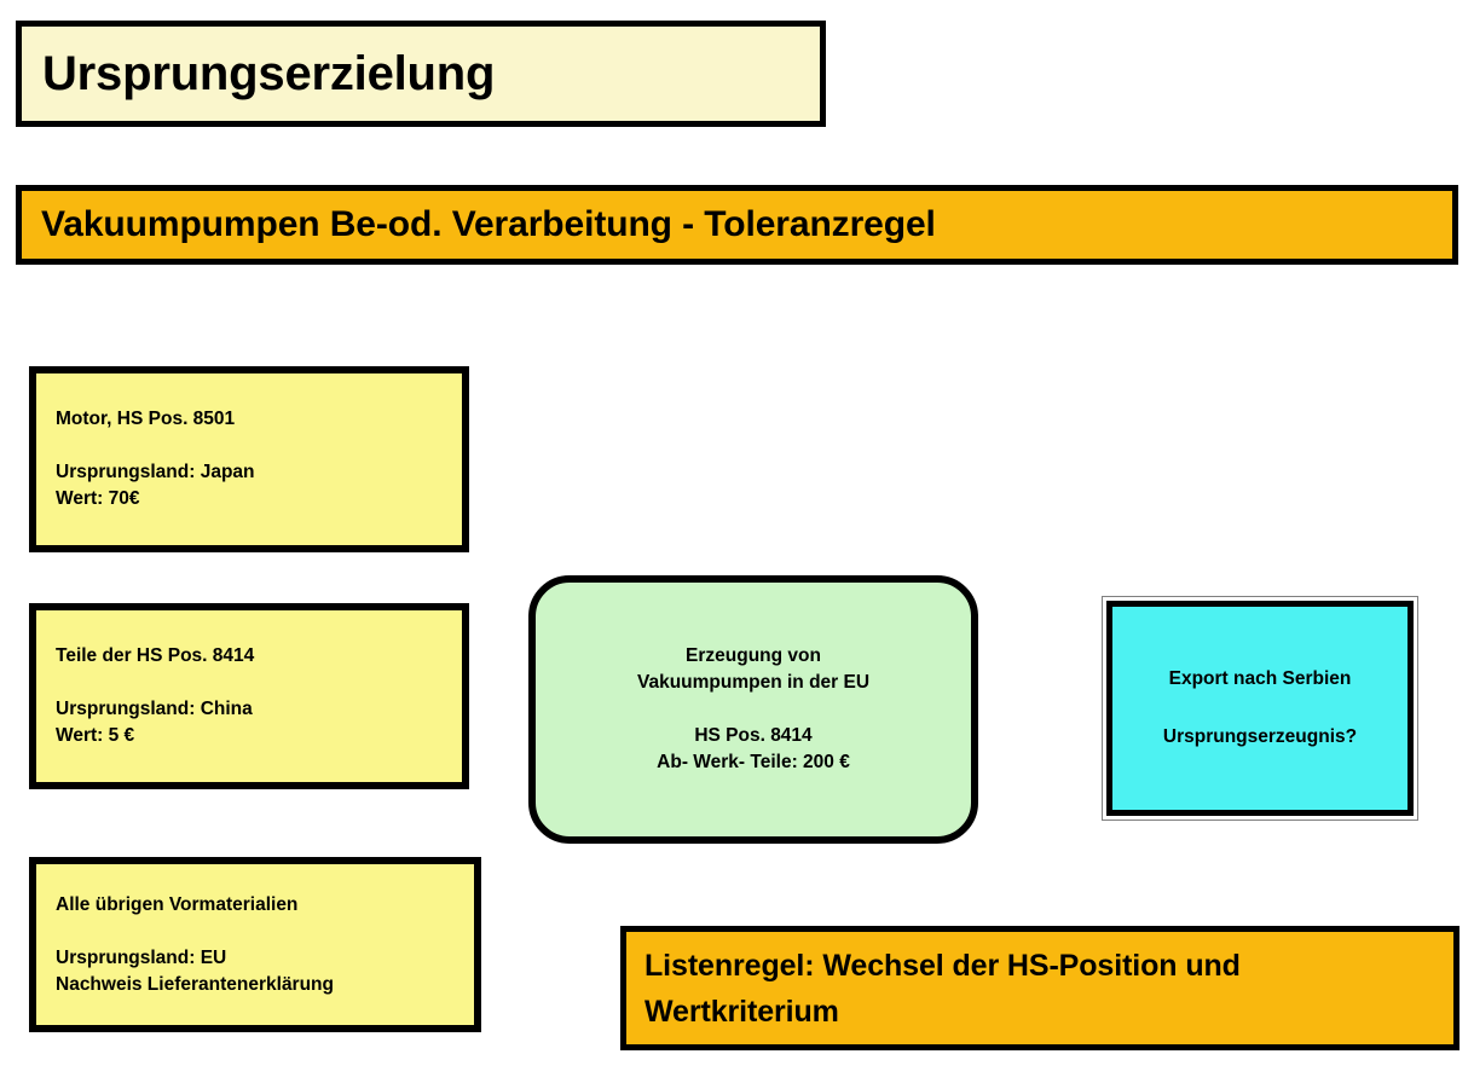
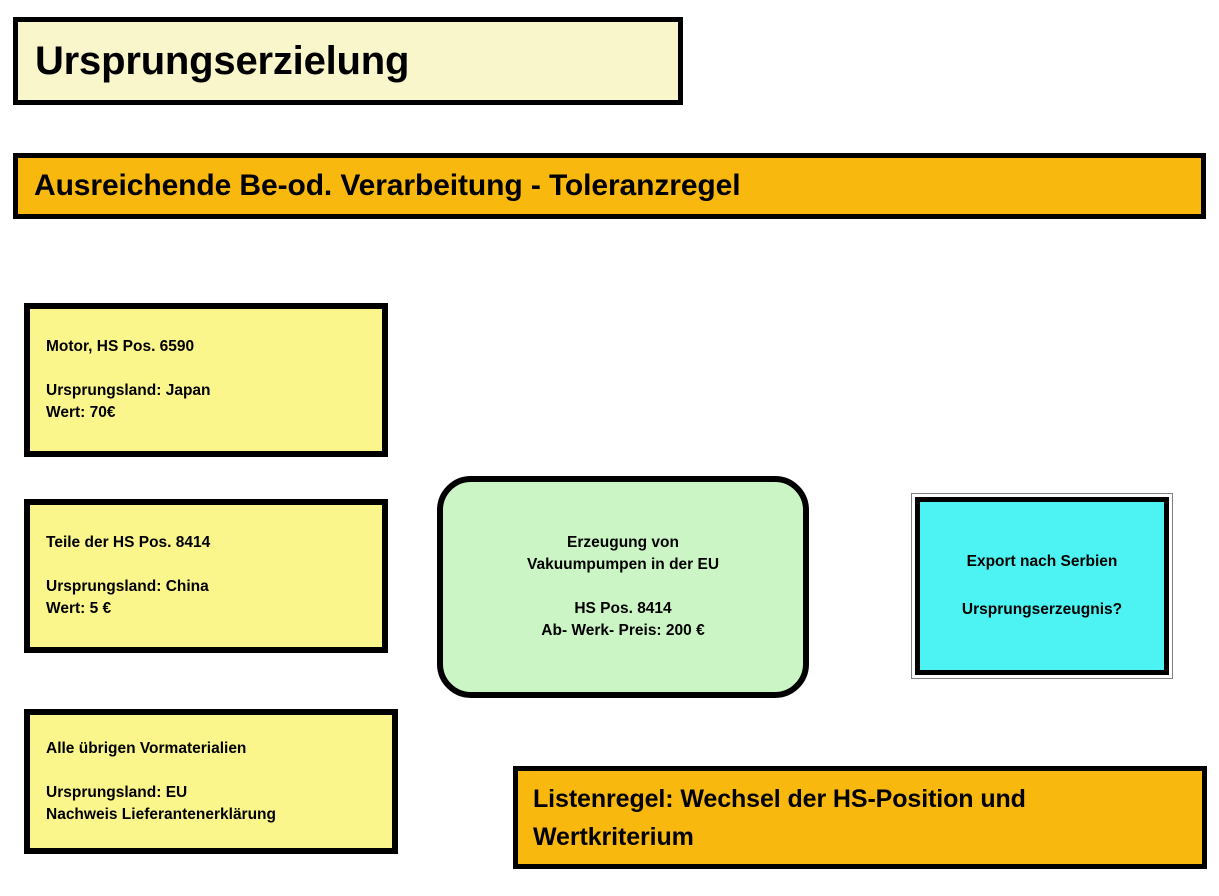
  Ursprungserzielung
- Vakuumpumpen Be-od. Verarbeitung - Toleranzregel
+ Ausreichende Be-od. Verarbeitung - Toleranzregel
- Motor, HS Pos. 8501
+ Motor, HS Pos. 6590
  Ursprungsland: Japan
  Wert: 70€
  Teile der HS Pos. 8414
  Ursprungsland: China
  Wert: 5 €
  Alle übrigen Vormaterialien
  Ursprungsland: EU
  Nachweis Lieferantenerklärung
  Erzeugung von
  Vakuumpumpen in der EU
  HS Pos. 8414
- Ab- Werk- Teile: 200 €
+ Ab- Werk- Preis: 200 €
  Export nach Serbien
  Ursprungserzeugnis?
  Listenregel: Wechsel der HS-Position und
  Wertkriterium
